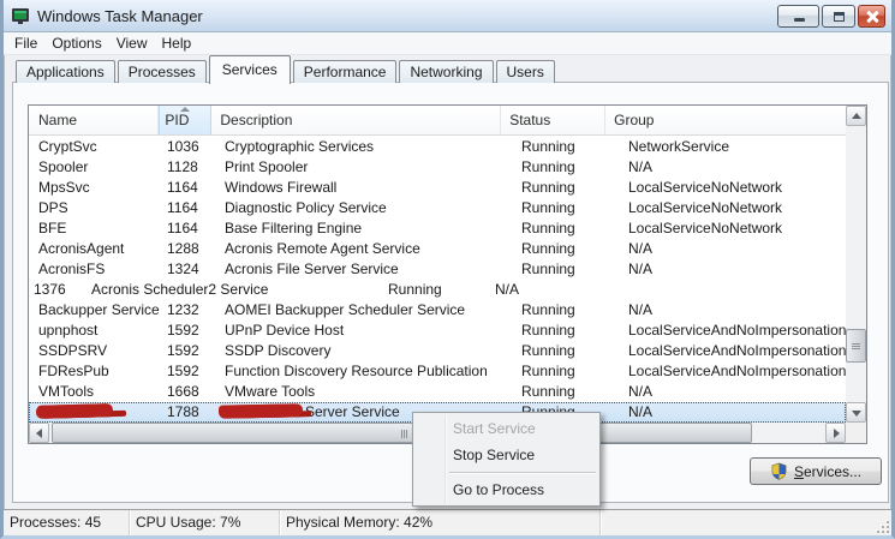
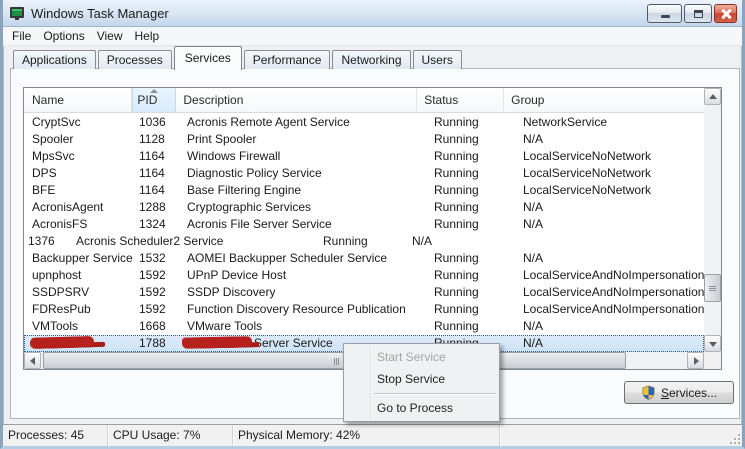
  Windows Task Manager
  File
  Options
  View
  Help
  Applications
  Processes
  Services
  Performance
  Networking
  Users
  Name
  PID
  Description
  Status
  Group
  CryptSvc
  1036
- Cryptographic Services
+ Acronis Remote Agent Service
  Running
  NetworkService
  Spooler
  1128
  Print Spooler
  Running
  N/A
  MpsSvc
  1164
  Windows Firewall
  Running
  LocalServiceNoNetwork
  DPS
  1164
  Diagnostic Policy Service
  Running
  LocalServiceNoNetwork
  BFE
  1164
  Base Filtering Engine
  Running
  LocalServiceNoNetwork
  AcronisAgent
  1288
- Acronis Remote Agent Service
+ Cryptographic Services
  Running
  N/A
  AcronisFS
  1324
  Acronis File Server Service
  Running
  N/A
  1376
  Acronis Scheduler2 Service
  Running
  N/A
  Backupper Service
- 1232
+ 1532
  AOMEI Backupper Scheduler Service
  Running
  N/A
  upnphost
  1592
  UPnP Device Host
  Running
  LocalServiceAndNoImpersonation
  SSDPSRV
  1592
  SSDP Discovery
  Running
  LocalServiceAndNoImpersonation
  FDResPub
  1592
  Function Discovery Resource Publication
  Running
  LocalServiceAndNoImpersonation
  VMTools
  1668
  VMware Tools
  Running
  N/A
  1788
  Server Service
  N/A
  Services...
  Start Service
  Stop Service
  Go to Process
  Processes: 45
  CPU Usage: 7%
  Physical Memory: 42%
